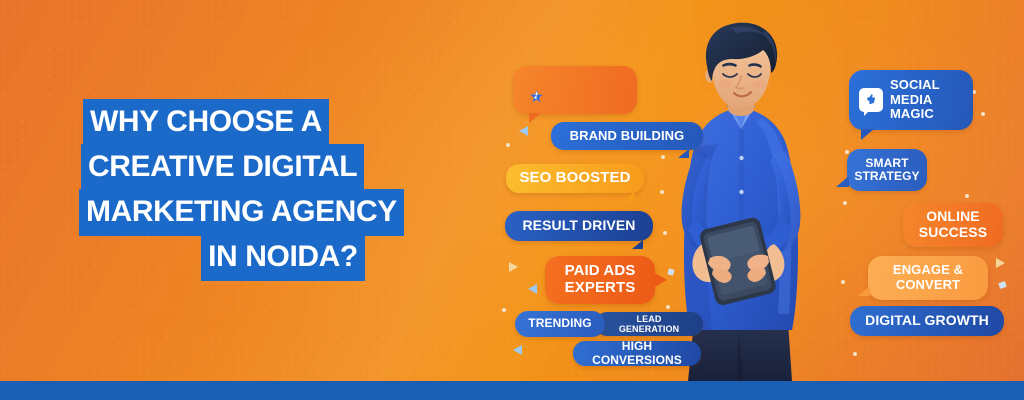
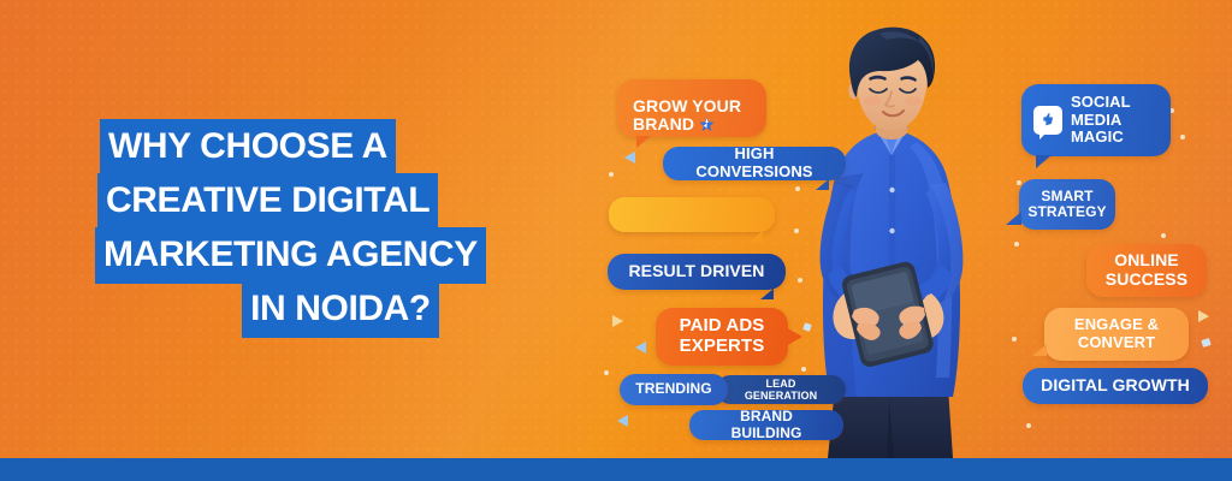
  WHY CHOOSE A
  CREATIVE DIGITAL
  MARKETING AGENCY
  IN NOIDA?
+ GROW YOUR
+ BRAND
- BRAND BUILDING
+ HIGH CONVERSIONS
- SEO BOOSTED
  RESULT DRIVEN
  PAID ADS
  EXPERTS
  LEAD GENERATION
  TRENDING
- HIGH CONVERSIONS
+ BRAND BUILDING
  SOCIAL
  MEDIA
  MAGIC
  SMART
  STRATEGY
  ONLINE
  SUCCESS
  ENGAGE &
  CONVERT
  DIGITAL GROWTH
